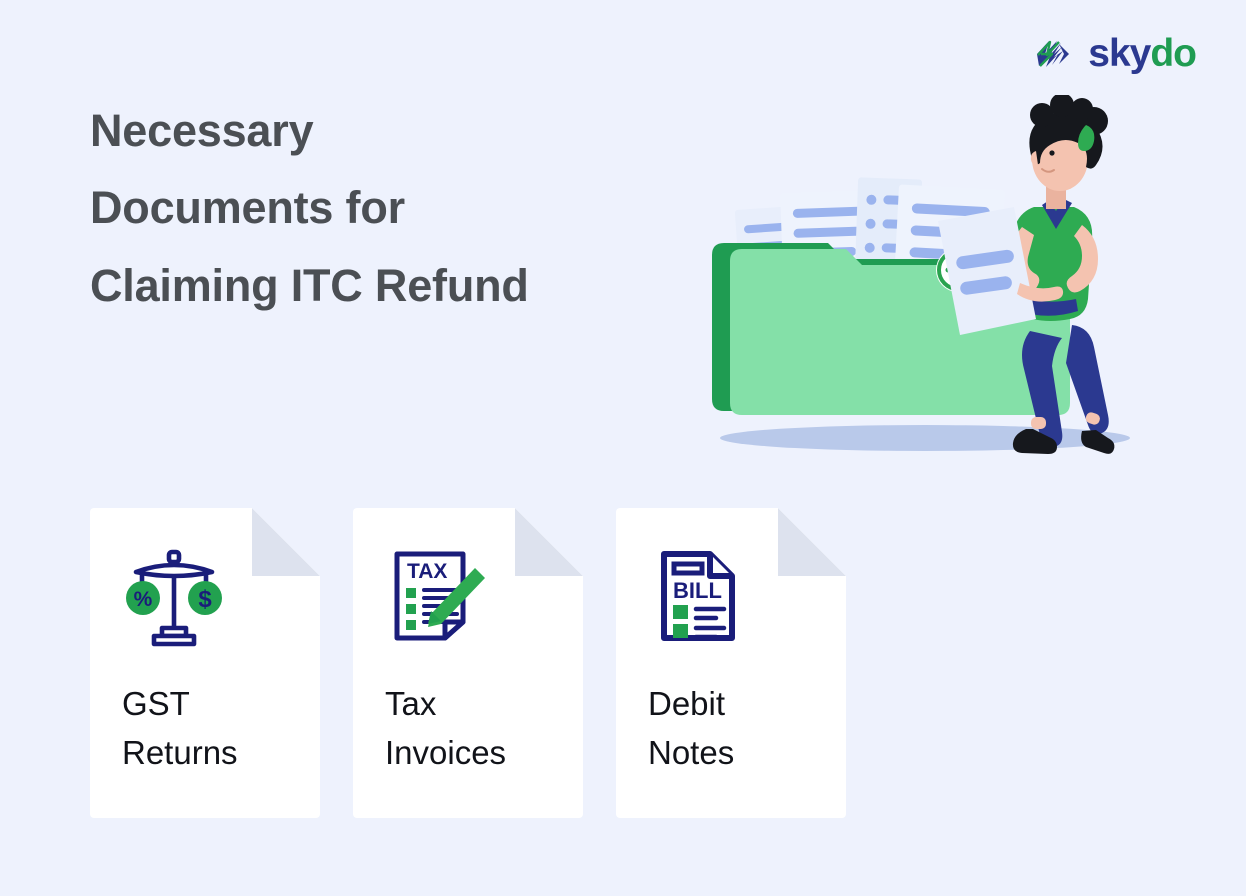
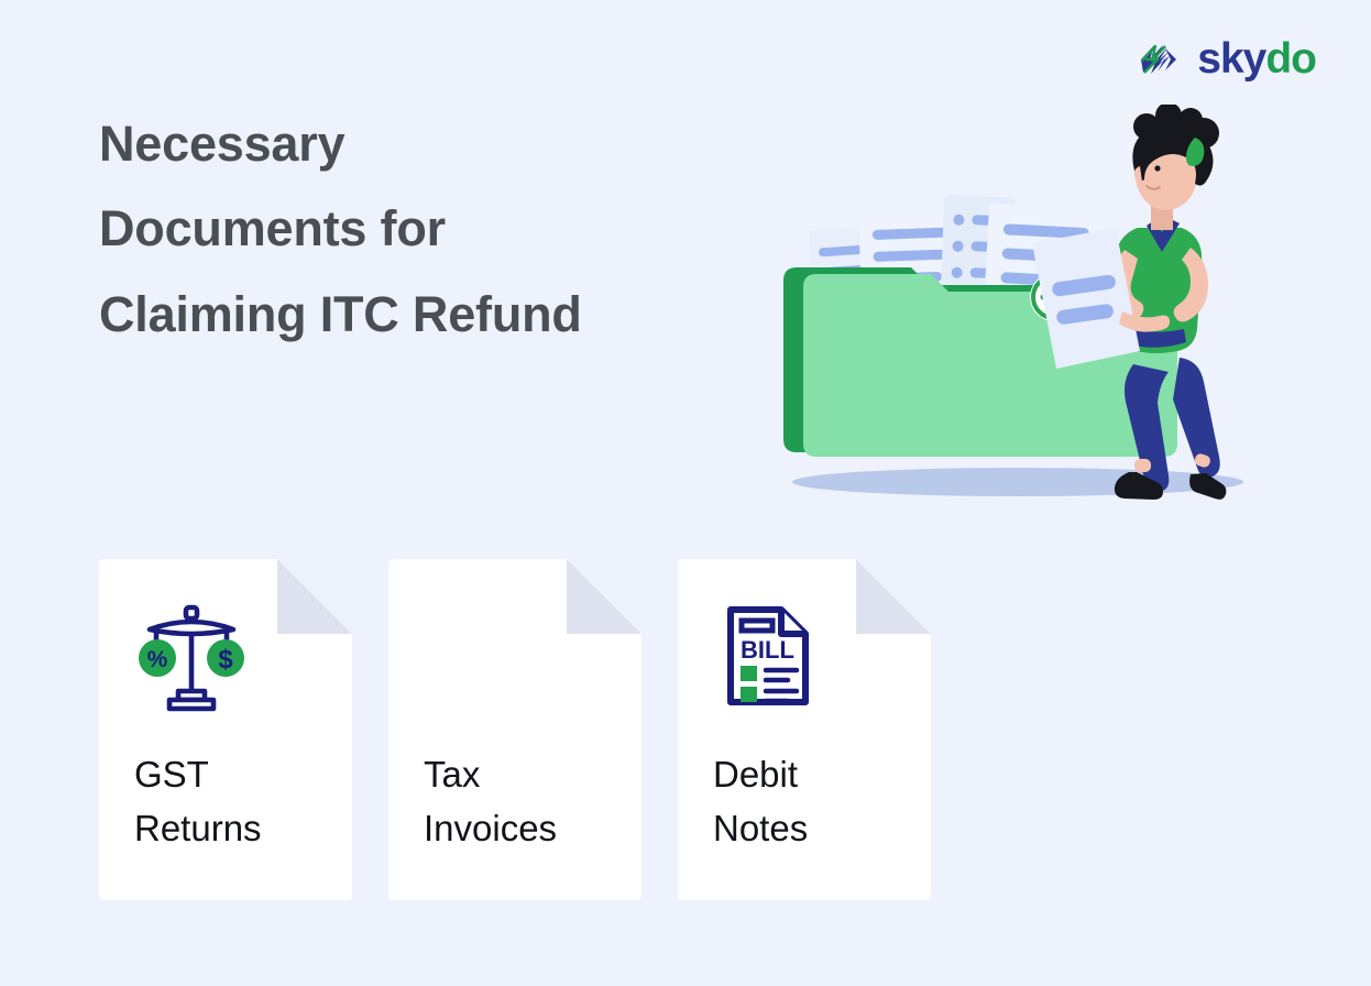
  sky
  do
  Necessary
  Documents for
  Claiming ITC Refund
  %
  $
  GST
  Returns
- TAX
  Tax
  Invoices
  BILL
  Debit
  Notes
